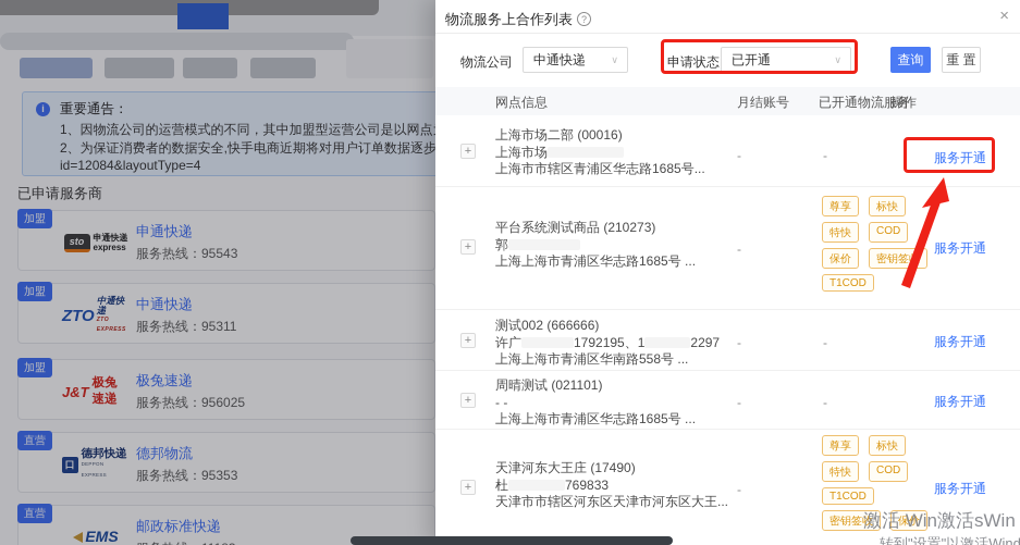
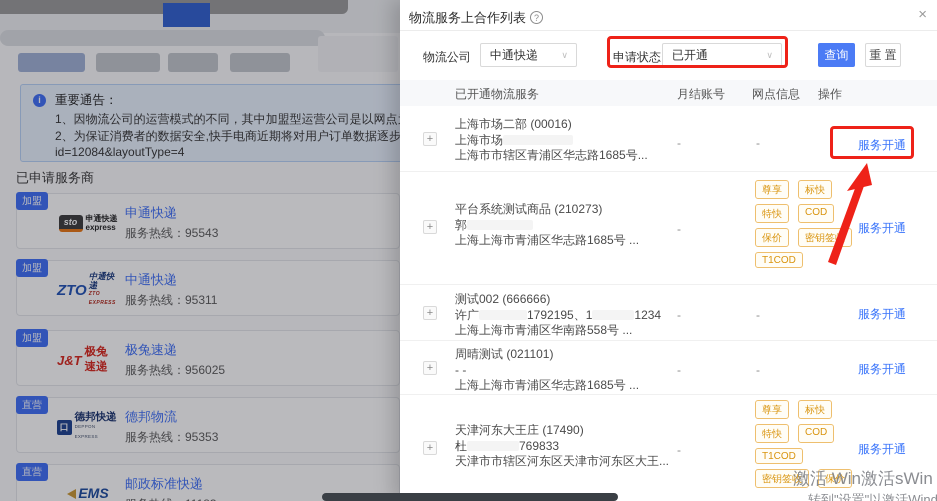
  i
  重要通告：
  id=12084&layoutType=4
  已申请服务商
  加盟
  sto
  申通快递
  express
  申通快递
  服务热线：95543
  加盟
  ZTO
  中通快递
  中通快递
  服务热线：95311
  加盟
  J&T
  极兔速递
  极兔速递
  服务热线：956025
  直营
  口
  德邦快递
  德邦物流
  服务热线：95353
  直营
  EMS
  邮政标准快递
  物流服务上合作列表 ?
  ×
  物流公司
  中通快递
  ∨
  申请状态
  已开通
  ∨
  查询
  重 置
- 网点信息
+ 已开通物流服务
  月结账号
- 已开通物流服务
+ 网点信息
  操作
  +
  上海市场二部 (00016)
  上海市场
  上海市市辖区青浦区华志路1685号...
  -
  -
  服务开通
  +
  平台系统测试商品 (210273)
  郭
  上海上海市青浦区华志路1685号 ...
  -
  尊享
  标快
  特快
  COD
  保价
  密钥签
  T1COD
  服务开通
  +
  测试002 (666666)
- 许广 1792195、1 2297
+ 许广 1792195、1 1234
  上海上海市青浦区华南路558号 ...
  -
  -
  服务开通
  +
  周晴测试 (021101)
  - -
  上海上海市青浦区华志路1685号 ...
  -
  -
  服务开通
  +
  天津河东大王庄 (17490)
  杜 769833
  天津市市辖区河东区天津市河东区大王...
  -
  尊享
  标快
  特快
  COD
  T1COD
  密钥签收
  保价
  服务开通
  激活 Win激活sWin
  转到"设置"以激活Wind
